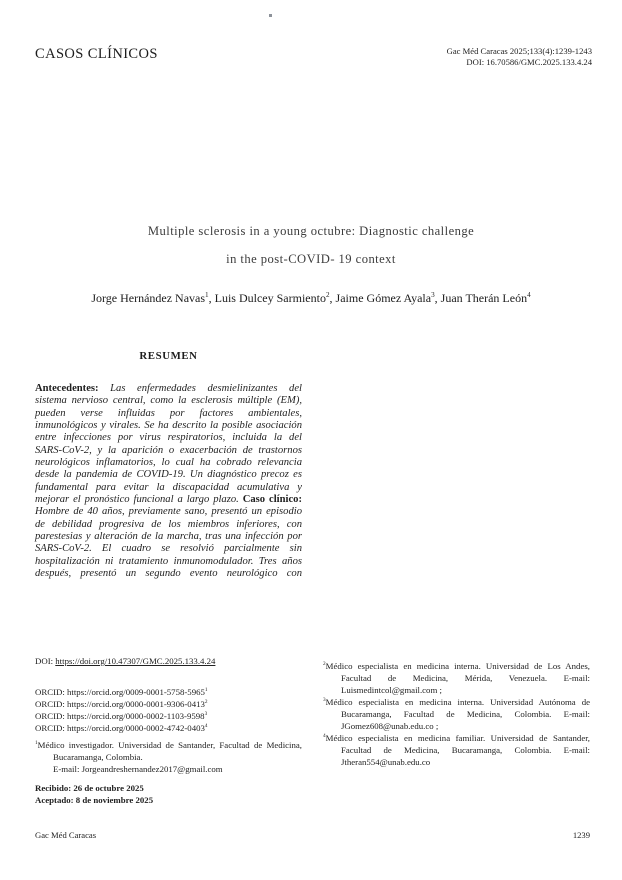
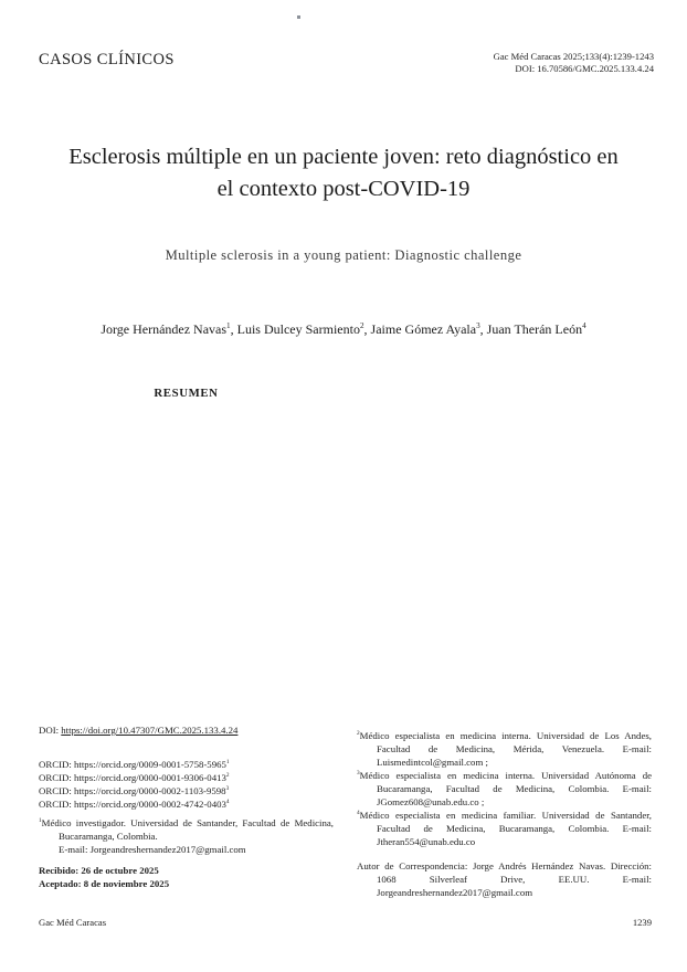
  CASOS CLÍNICOS
  Gac Méd Caracas 2025;133(4):1239-1243
  DOI: 16.70586/GMC.2025.133.4.24
+ Esclerosis múltiple en un paciente joven: reto diagnóstico en
+ el contexto post-COVID-19
- Multiple sclerosis in a young octubre: Diagnostic challenge
+ Multiple sclerosis in a young patient: Diagnostic challenge
- in the post-COVID- 19 context
  Jorge Hernández Navas1, Luis Dulcey Sarmiento2, Jaime Gómez Ayala3, Juan Therán León4
  RESUMEN
- Antecedentes: Las enfermedades desmielinizantes del sistema nervioso central, como la esclerosis múltiple (EM), pueden verse influidas por factores ambientales, inmunológicos y virales. Se ha descrito la posible asociación entre infecciones por virus respiratorios, incluida la del SARS-CoV-2, y la aparición o exacerbación de trastornos neurológicos inflamatorios, lo cual ha cobrado relevancia desde la pandemia de COVID-19. Un diagnóstico precoz es fundamental para evitar la discapacidad acumulativa y mejorar el pronóstico funcional a largo plazo. Caso clínico: Hombre de 40 años, previamente sano, presentó un episodio de debilidad progresiva de los miembros inferiores, con parestesias y alteración de la marcha, tras una infección por SARS-CoV-2. El cuadro se resolvió parcialmente sin hospitalización ni tratamiento inmunomodulador. Tres años después, presentó un segundo evento neurológico con
  DOI: https://doi.org/10.47307/GMC.2025.133.4.24
  ORCID: https://orcid.org/0009-0001-5758-5965
  ORCID: https://orcid.org/0000-0001-9306-0413
  ORCID: https://orcid.org/0000-0002-1103-9598
  ORCID: https://orcid.org/0000-0002-4742-0403
  Médico investigador. Universidad de Santander, Facultad de Medicina, Bucaramanga, Colombia.
  E-mail: Jorgeandreshernandez2017@gmail.com
  Recibido: 26 de octubre 2025
  Aceptado: 8 de noviembre 2025
  Médico especialista en medicina interna. Universidad de Los Andes, Facultad de Medicina, Mérida, Venezuela. E-mail: Luismedintcol@gmail.com ;
  Médico especialista en medicina interna. Universidad Autónoma de Bucaramanga, Facultad de Medicina, Colombia. E-mail: JGomez608@unab.edu.co ;
  Médico especialista en medicina familiar. Universidad de Santander, Facultad de Medicina, Bucaramanga, Colombia. E-mail: Jtheran554@unab.edu.co
+ Autor de Correspondencia: Jorge Andrés Hernández Navas. Dirección: 1068 Silverleaf Drive, EE.UU. E-mail: Jorgeandreshernandez2017@gmail.com
  Gac Méd Caracas
  1239
